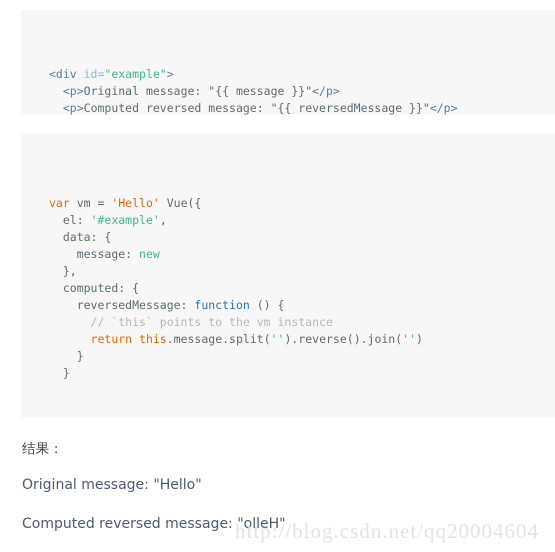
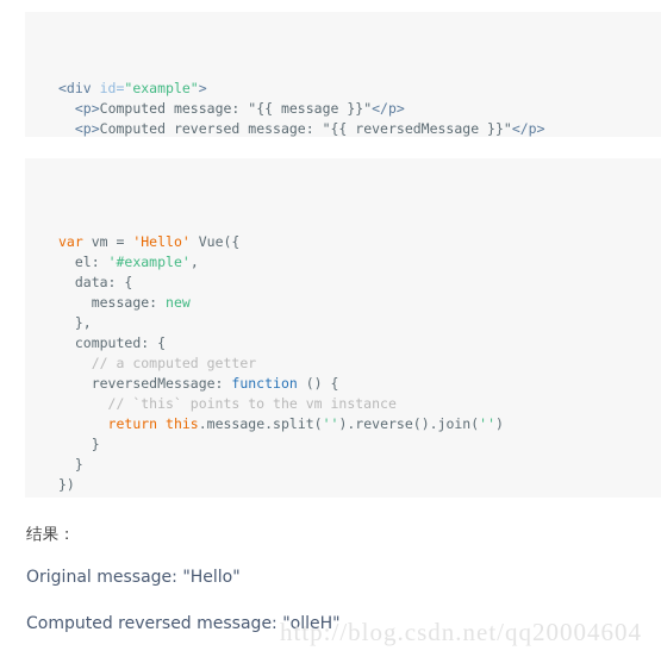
  <div id="example">
- <p>Original message: "{{ message }}"</p>
+ <p>Computed message: "{{ message }}"</p>
  <p>Computed reversed message: "{{ reversedMessage }}"</p>
  var vm = 'Hello' Vue({
  el: '#example',
  data: {
  message: new
  },
  computed: {
+ // a computed getter
  reversedMessage: function () {
  // `this` points to the vm instance
  return this.message.split('').reverse().join('')
  }
  }
+ })
  结果：
  Original message: "Hello"
  Computed reversed message: "olleH"
  http://blog.csdn.net/qq20004604
